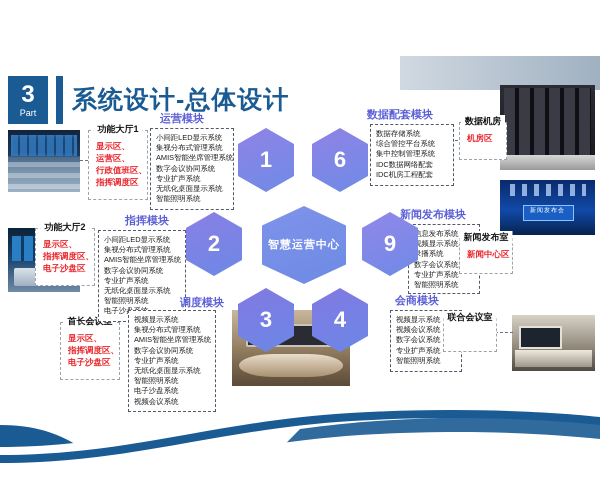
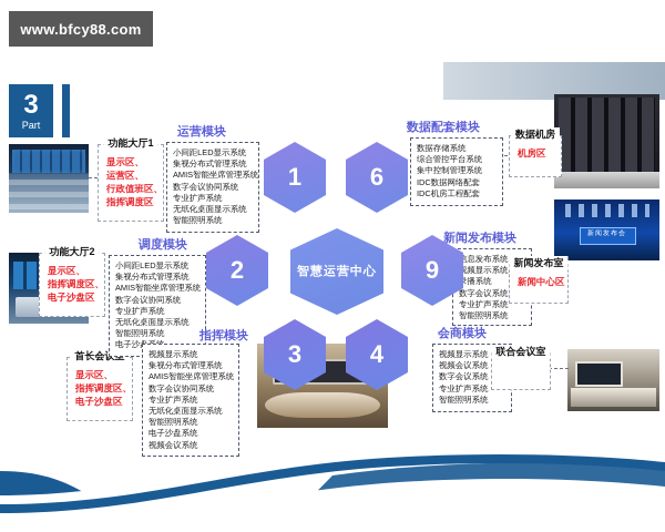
+ www.bfcy88.com
  3
  Part
- 系统设计-总体设计
  功能大厅1
  显示区、
  运营区、
  行政值班区、
  指挥调度区
  功能大厅2
  显示区、
  指挥调度区、
  电子沙盘区
  显示区、
  指挥调度区、
  电子沙盘区
  运营模块
  小间距LED显示系统
  集视分布式管理系统
  AMIS智能坐席管理系统
  数字会议协同系统
  专业扩声系统
  无纸化桌面显示系统
  智能照明系统
- 指挥模块
+ 调度模块
  小间距LED显示系统
  集视分布式管理系统
  AMIS智能坐席管理系统
  数字会议协同系统
  专业扩声系统
  无纸化桌面显示系统
  智能照明系统
- 调度模块
+ 指挥模块
  视频显示系统
  集视分布式管理系统
  AMIS智能坐席管理系统
  数字会议协同系统
  专业扩声系统
  无纸化桌面显示系统
  智能照明系统
  电子沙盘系统
  视频会议系统
  数据配套模块
  数据存储系统
  综合管控平台系统
  集中控制管理系统
  IDC数据网络配套
  IDC机房工程配套
  新闻发布模块
  息发布系统
  频显示系统
  播系统
  数字会议系统
  专业扩声系统
  智能照明系统
  会商模块
  视频显示系统
  视频会议系统
  数字会议系统
  专业扩声系统
  智能照明系统
  数据机房
  机房区
  新闻发布室
  新闻中心区
  联合会议室
  1
  6
  2
  9
  3
  4
  智慧运营中心
